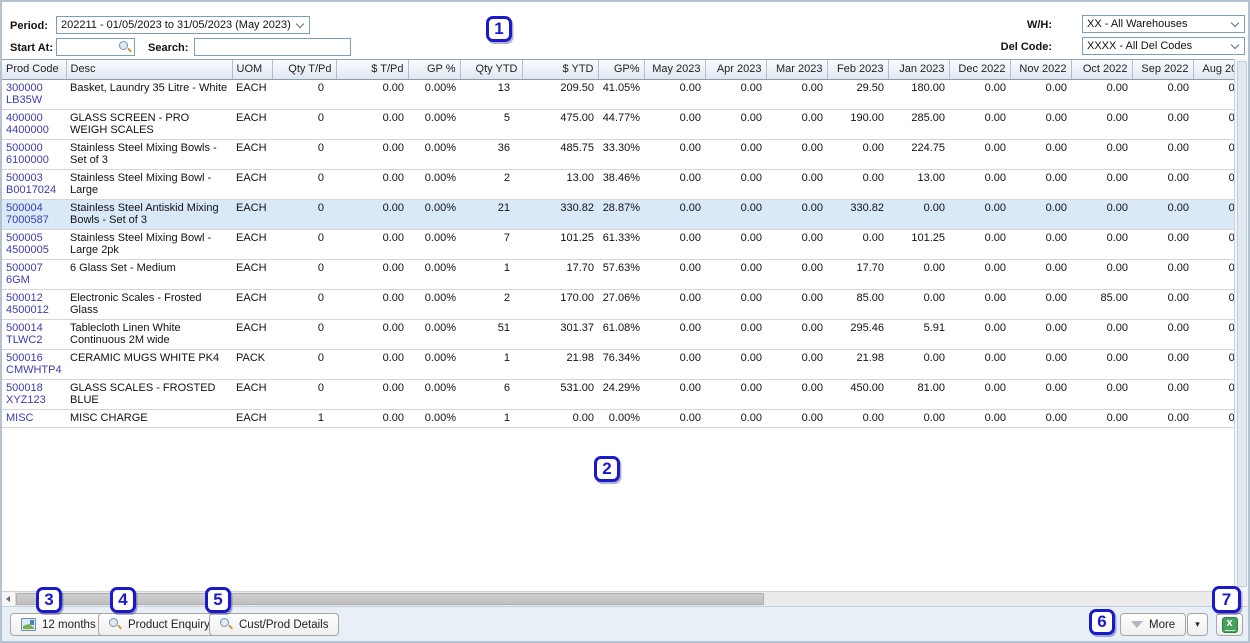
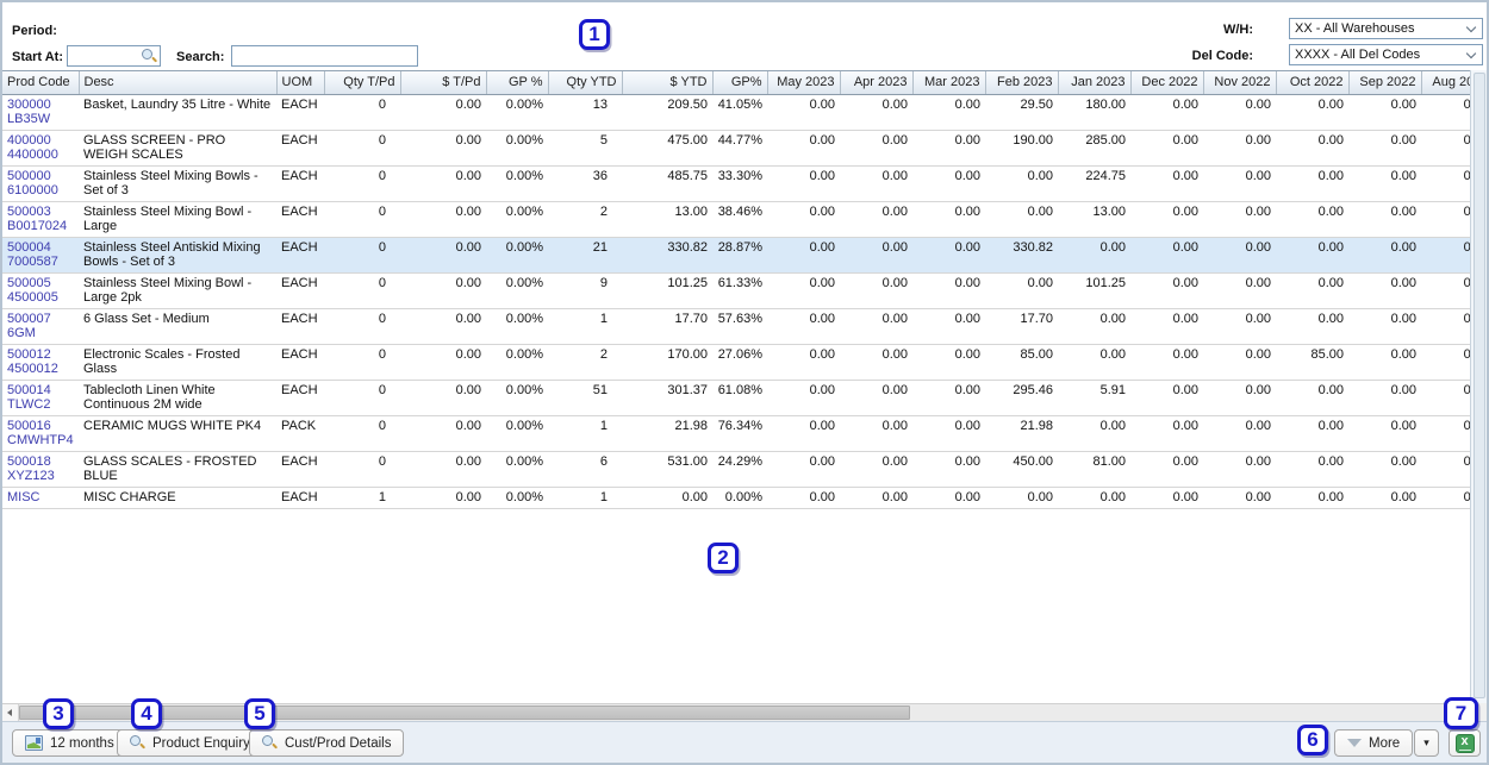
  Period:
- 202211 - 01/05/2023 to 31/05/2023 (May 2023)
  Start At:
  Search:
  W/H:
  XX - All Warehouses
  Del Code:
  XXXX - All Del Codes
  Prod Code	Desc	UOM	Qty T/Pd	$ T/Pd	GP %	Qty YTD	$ YTD	GP%	May 2023	Apr 2023	Mar 2023	Feb 2023	Jan 2023	Dec 2022	Nov 2022	Oct 2022	Sep 2022	Aug 2
  300000LB35W	Basket, Laundry 35 Litre - White	EACH	0	0.00	0.00%	13	209.50	41.05%	0.00	0.00	0.00	29.50	180.00	0.00	0.00	0.00	0.00	0
  4000004400000	GLASS SCREEN - PRO WEIGH SCALES	EACH	0	0.00	0.00%	5	475.00	44.77%	0.00	0.00	0.00	190.00	285.00	0.00	0.00	0.00	0.00	0
  5000006100000	Stainless Steel Mixing Bowls - Set of 3	EACH	0	0.00	0.00%	36	485.75	33.30%	0.00	0.00	0.00	0.00	224.75	0.00	0.00	0.00	0.00	0
  500003B0017024	Stainless Steel Mixing Bowl - Large	EACH	0	0.00	0.00%	2	13.00	38.46%	0.00	0.00	0.00	0.00	13.00	0.00	0.00	0.00	0.00	0
  5000047000587	Stainless Steel Antiskid Mixing Bowls - Set of 3	EACH	0	0.00	0.00%	21	330.82	28.87%	0.00	0.00	0.00	330.82	0.00	0.00	0.00	0.00	0.00	0
- 5000054500005	Stainless Steel Mixing Bowl - Large 2pk	EACH	0	0.00	0.00%	7	101.25	61.33%	0.00	0.00	0.00	0.00	101.25	0.00	0.00	0.00	0.00	0
+ 5000054500005	Stainless Steel Mixing Bowl - Large 2pk	EACH	0	0.00	0.00%	9	101.25	61.33%	0.00	0.00	0.00	0.00	101.25	0.00	0.00	0.00	0.00	0
  5000076GM	6 Glass Set - Medium	EACH	0	0.00	0.00%	1	17.70	57.63%	0.00	0.00	0.00	17.70	0.00	0.00	0.00	0.00	0.00	0
  5000124500012	Electronic Scales - Frosted Glass	EACH	0	0.00	0.00%	2	170.00	27.06%	0.00	0.00	0.00	85.00	0.00	0.00	0.00	85.00	0.00	0
  500014TLWC2	Tablecloth Linen White Continuous 2M wide	EACH	0	0.00	0.00%	51	301.37	61.08%	0.00	0.00	0.00	295.46	5.91	0.00	0.00	0.00	0.00	0
  500016CMWHTP4	CERAMIC MUGS WHITE PK4	PACK	0	0.00	0.00%	1	21.98	76.34%	0.00	0.00	0.00	21.98	0.00	0.00	0.00	0.00	0.00	0
  500018XYZ123	GLASS SCALES - FROSTED BLUE	EACH	0	0.00	0.00%	6	531.00	24.29%	0.00	0.00	0.00	450.00	81.00	0.00	0.00	0.00	0.00	0
  MISC	MISC CHARGE	EACH	1	0.00	0.00%	1	0.00	0.00%	0.00	0.00	0.00	0.00	0.00	0.00	0.00	0.00	0.00	0
  12 months
  Product Enquiry
  Cust/Prod Details
  More
  ▾
  1
  2
  3
  4
  5
  6
  7
